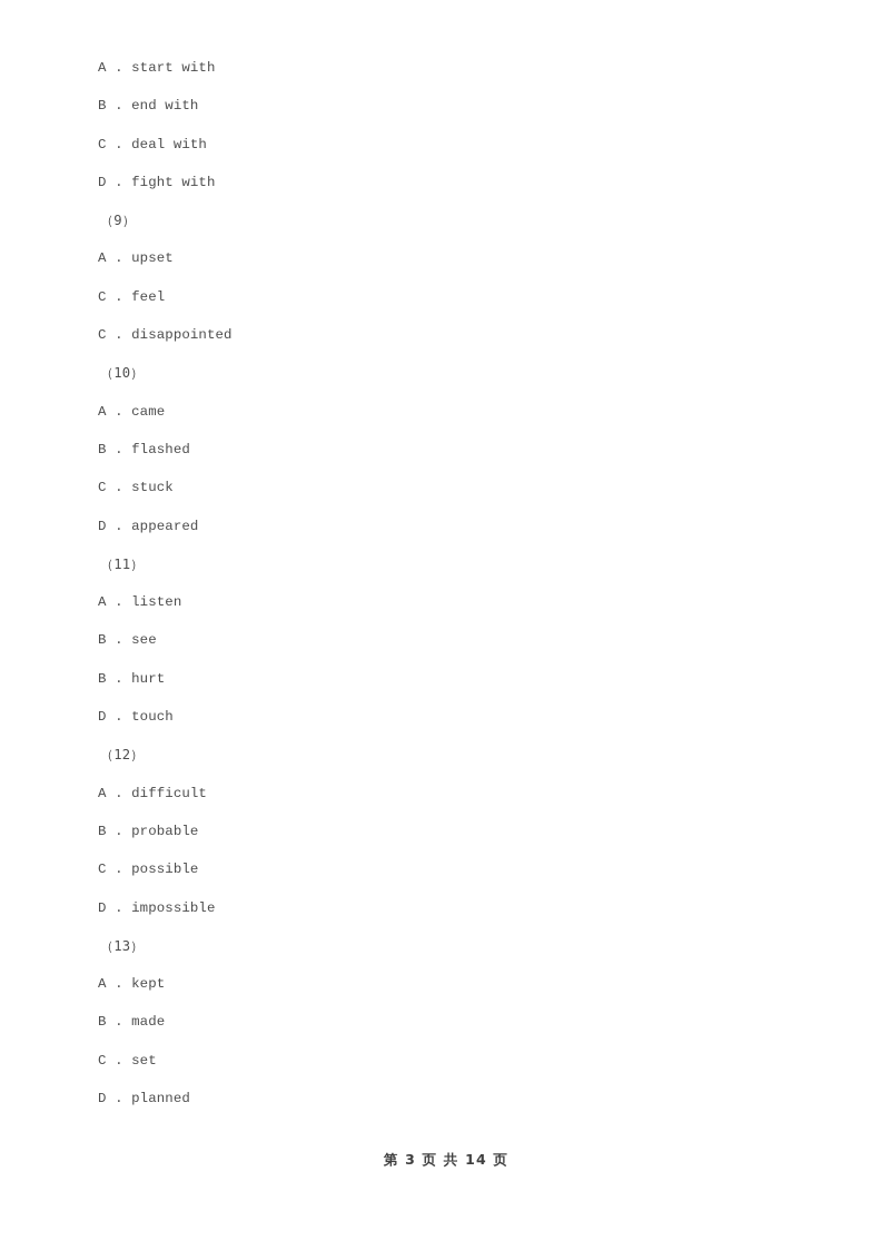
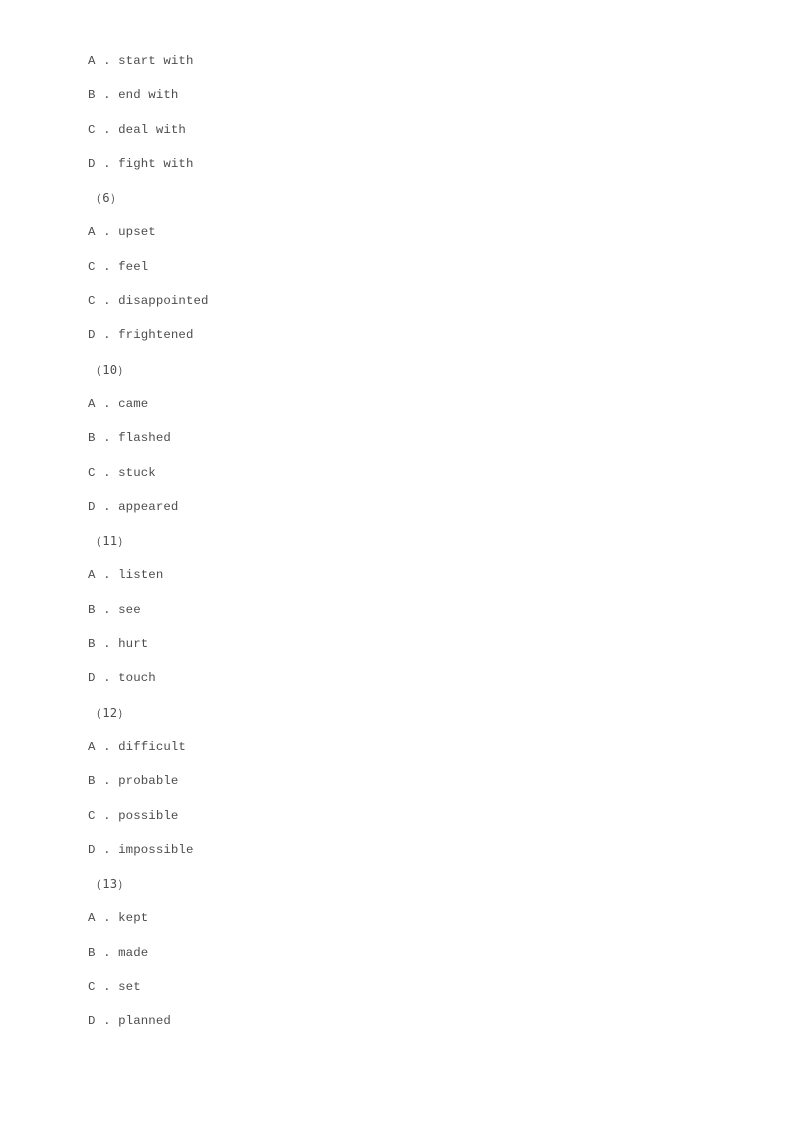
  A . start with
  B . end with
  C . deal with
  D . fight with
- （9）
+ （6）
  A . upset
  C . feel
  C . disappointed
+ D . frightened
  （10）
  A . came
  B . flashed
  C . stuck
  D . appeared
  （11）
  A . listen
  B . see
  B . hurt
  D . touch
  （12）
  A . difficult
  B . probable
  C . possible
  D . impossible
  （13）
  A . kept
  B . made
  C . set
  D . planned
- 第 3 页 共 14 页
